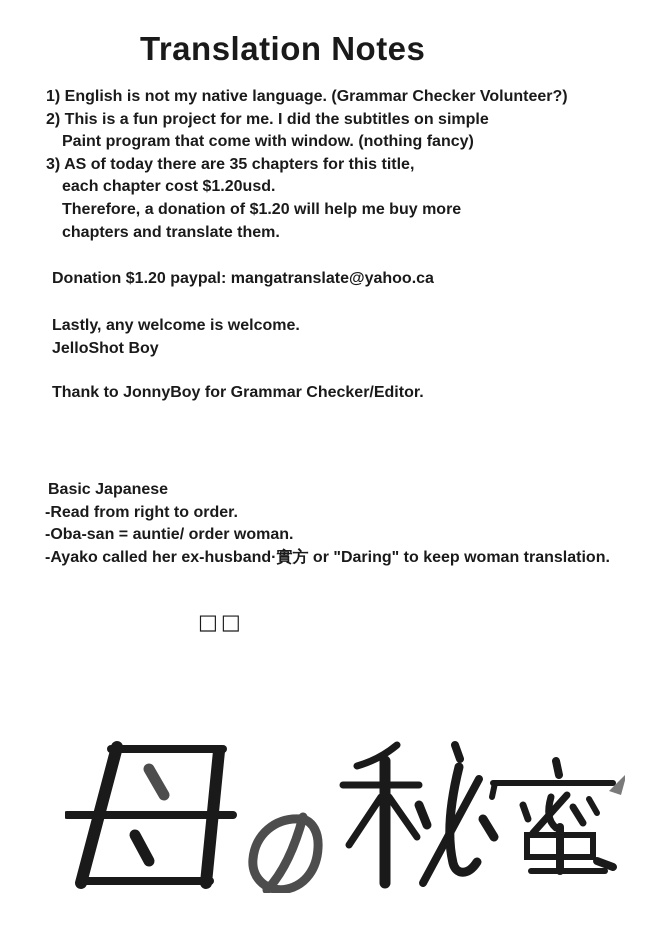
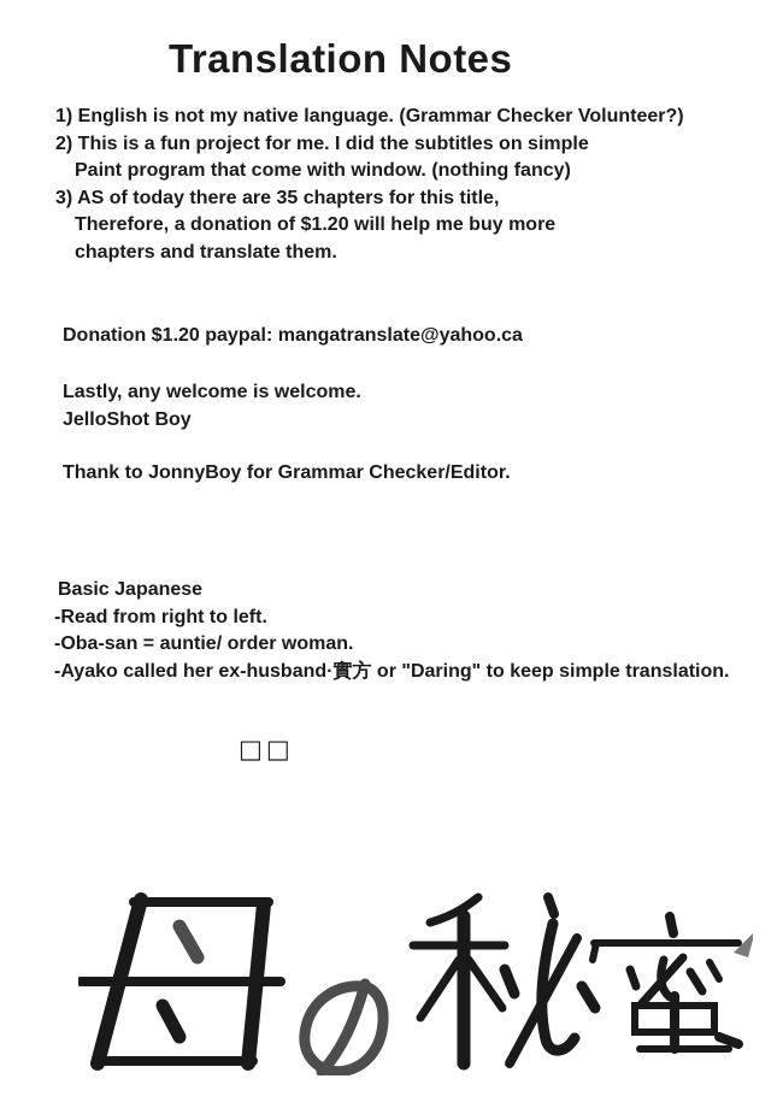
  Translation Notes
  1) English is not my native language. (Grammar Checker Volunteer?)
  2) This is a fun project for me. I did the subtitles on simple
  Paint program that come with window. (nothing fancy)
  3) AS of today there are 35 chapters for this title,
- each chapter cost $1.20usd.
  Therefore, a donation of $1.20 will help me buy more
  chapters and translate them.
  Donation $1.20 paypal: mangatranslate@yahoo.ca
  Lastly, any welcome is welcome.
  JelloShot Boy
  Thank to JonnyBoy for Grammar Checker/Editor.
  Basic Japanese
- -Read from right to order.
+ -Read from right to left.
  -Oba-san = auntie/ order woman.
- -Ayako called her ex-husband·實方 or "Daring" to keep woman translation.
+ -Ayako called her ex-husband·實方 or "Daring" to keep simple translation.
  □□
